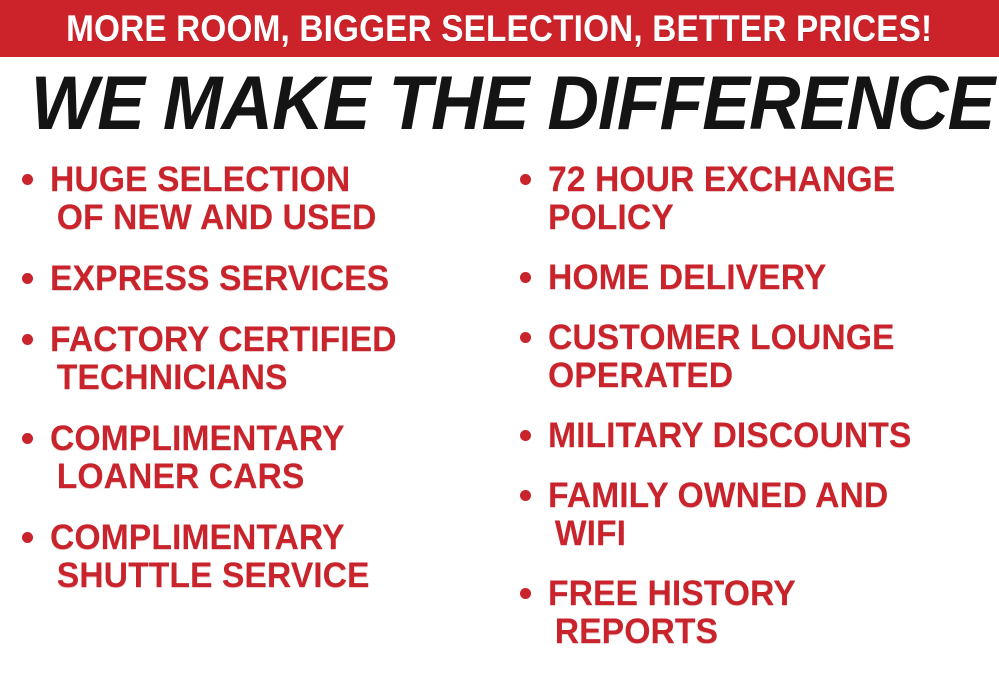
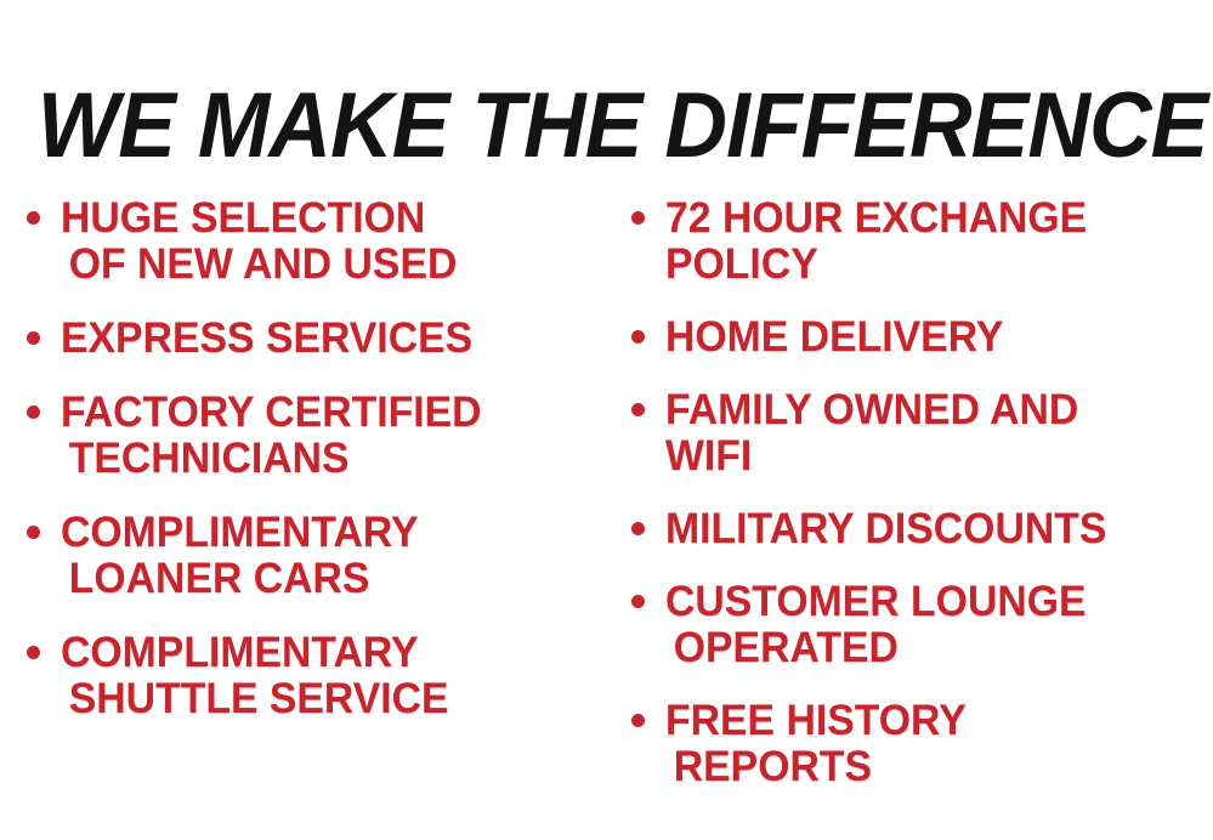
- MORE ROOM, BIGGER SELECTION, BETTER PRICES!
  WE MAKE THE DIFFERENCE
  HUGE SELECTION
  OF NEW AND USED
  EXPRESS SERVICES
  FACTORY CERTIFIED
  TECHNICIANS
  COMPLIMENTARY
  LOANER CARS
  COMPLIMENTARY
  SHUTTLE SERVICE
  72 HOUR EXCHANGE
  POLICY
  HOME DELIVERY
- CUSTOMER LOUNGE
+ FAMILY OWNED AND
- OPERATED
+ WIFI
  MILITARY DISCOUNTS
- FAMILY OWNED AND
+ CUSTOMER LOUNGE
- WIFI
+ OPERATED
  FREE HISTORY
  REPORTS
